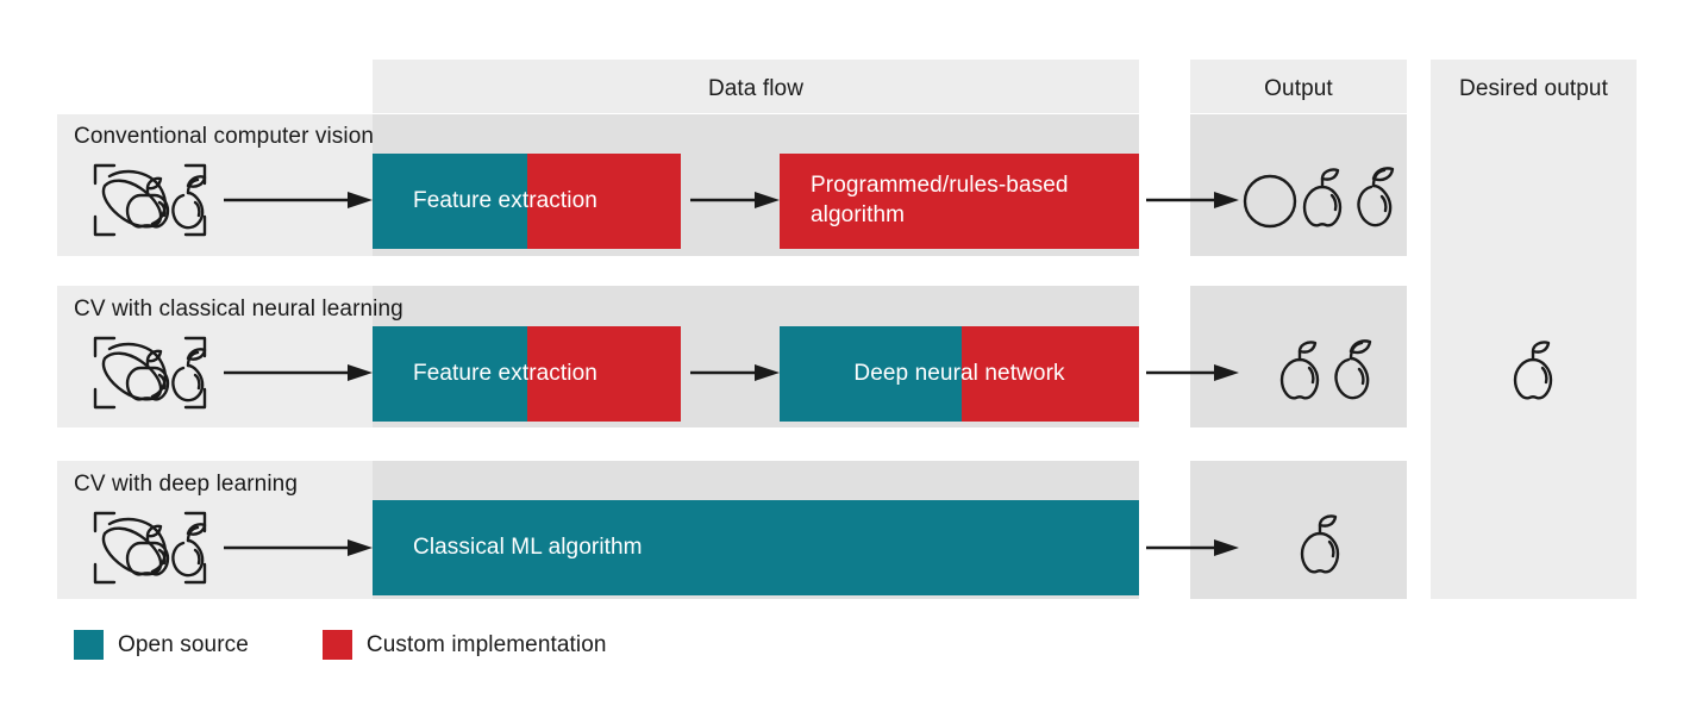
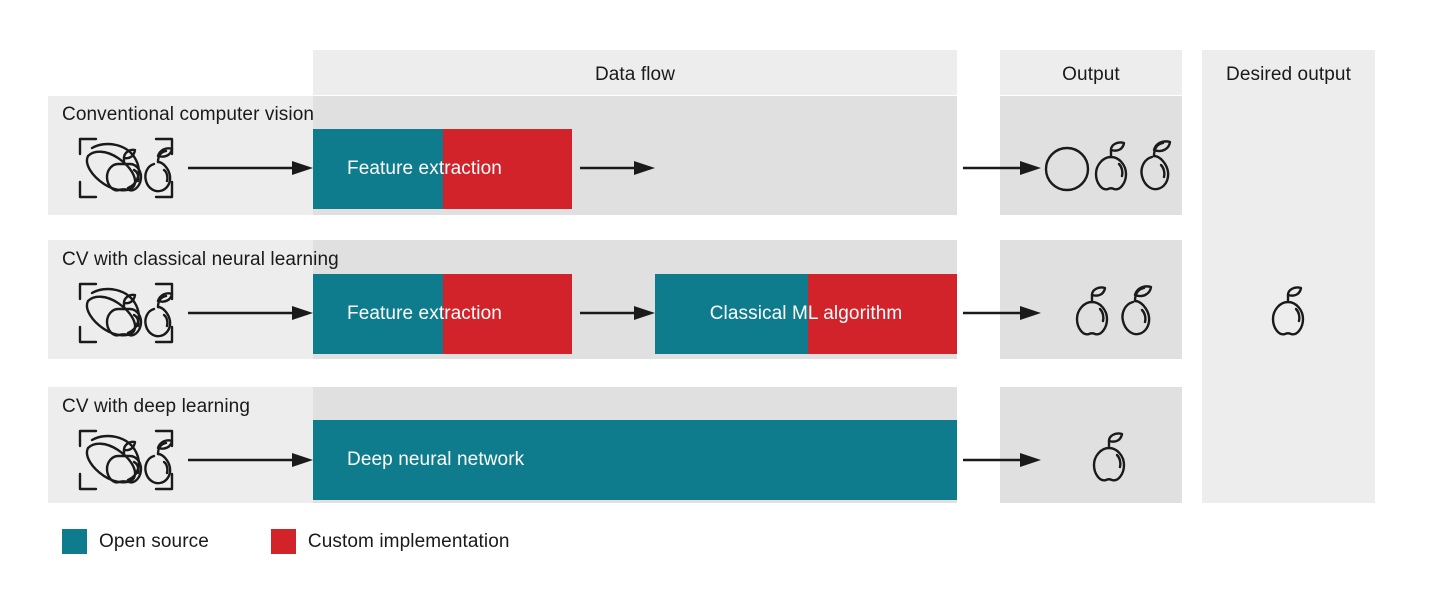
  Data flow
  Output
  Desired output
  Conventional computer vision
  Feature extraction
- Programmed/rules-based algorithm
  CV with classical neural learning
  Feature extraction
- Deep neural network
+ Classical ML algorithm
  CV with deep learning
- Classical ML algorithm
+ Deep neural network
  Open source
  Custom implementation
